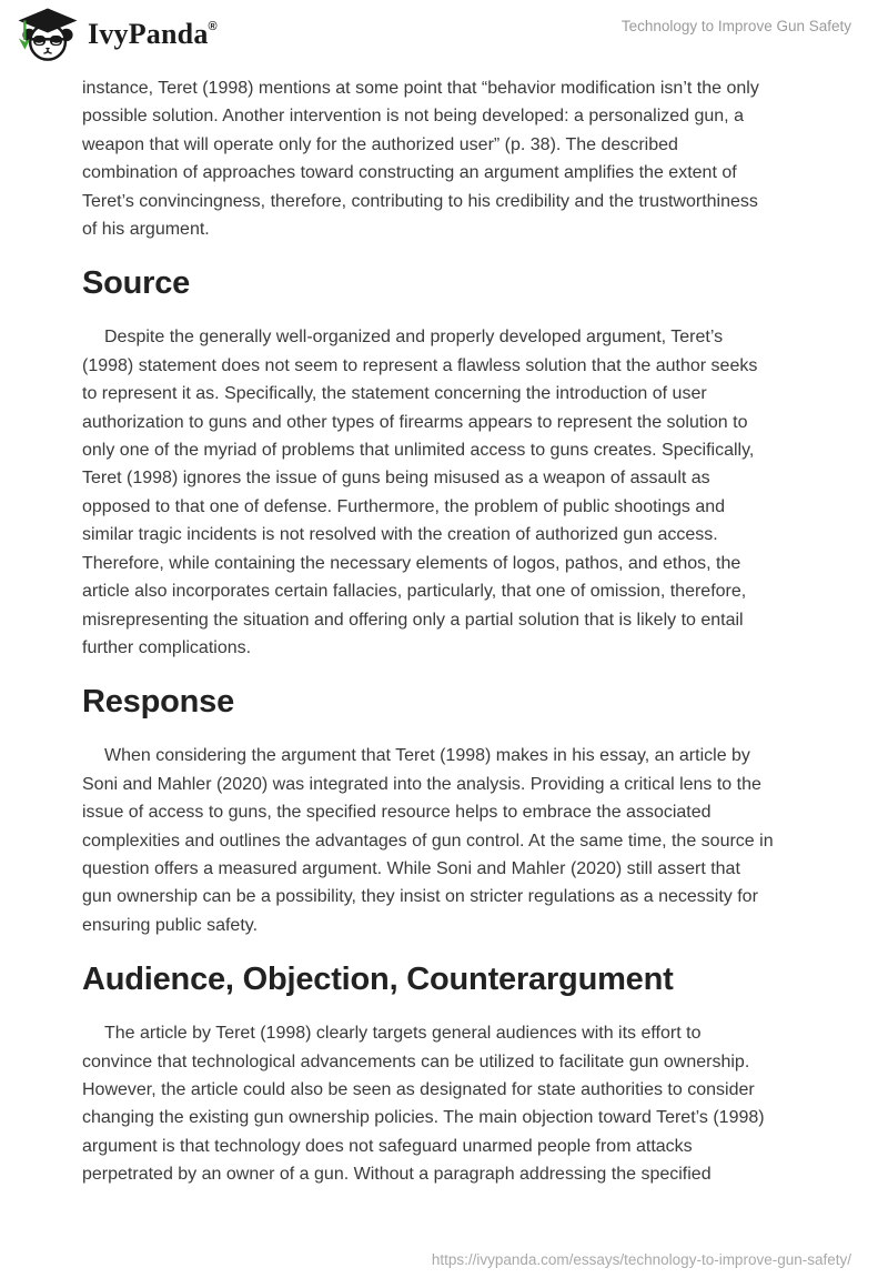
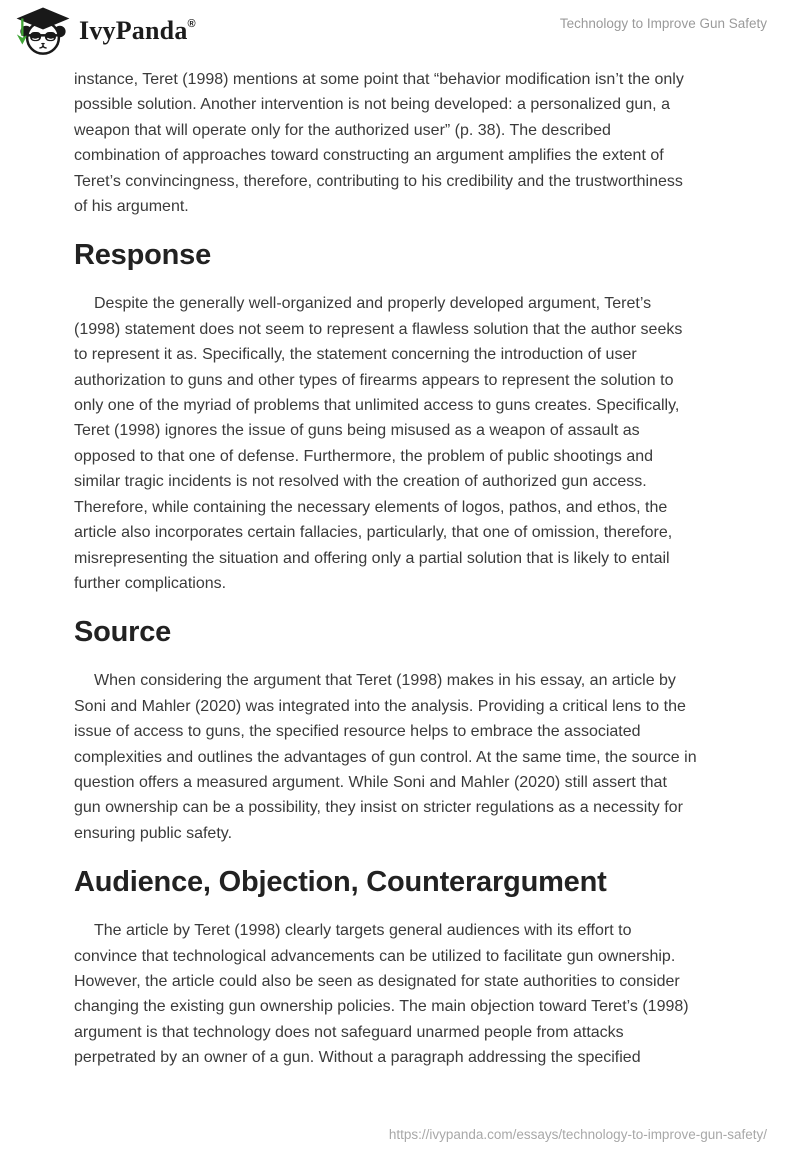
  IvyPanda®
  Technology to Improve Gun Safety
  instance, Teret (1998) mentions at some point that “behavior modification isn’t the only
  possible solution. Another intervention is not being developed: a personalized gun, a
  weapon that will operate only for the authorized user” (p. 38). The described
  combination of approaches toward constructing an argument amplifies the extent of
  Teret’s convincingness, therefore, contributing to his credibility and the trustworthiness
  of his argument.
- Source
+ Response
  Despite the generally well-organized and properly developed argument, Teret’s
  (1998) statement does not seem to represent a flawless solution that the author seeks
  to represent it as. Specifically, the statement concerning the introduction of user
  authorization to guns and other types of firearms appears to represent the solution to
  only one of the myriad of problems that unlimited access to guns creates. Specifically,
  Teret (1998) ignores the issue of guns being misused as a weapon of assault as
  opposed to that one of defense. Furthermore, the problem of public shootings and
  similar tragic incidents is not resolved with the creation of authorized gun access.
  Therefore, while containing the necessary elements of logos, pathos, and ethos, the
  article also incorporates certain fallacies, particularly, that one of omission, therefore,
  misrepresenting the situation and offering only a partial solution that is likely to entail
  further complications.
- Response
+ Source
  When considering the argument that Teret (1998) makes in his essay, an article by
  Soni and Mahler (2020) was integrated into the analysis. Providing a critical lens to the
  issue of access to guns, the specified resource helps to embrace the associated
  complexities and outlines the advantages of gun control. At the same time, the source in
  question offers a measured argument. While Soni and Mahler (2020) still assert that
  gun ownership can be a possibility, they insist on stricter regulations as a necessity for
  ensuring public safety.
  Audience, Objection, Counterargument
  The article by Teret (1998) clearly targets general audiences with its effort to
  convince that technological advancements can be utilized to facilitate gun ownership.
  However, the article could also be seen as designated for state authorities to consider
  changing the existing gun ownership policies. The main objection toward Teret’s (1998)
  argument is that technology does not safeguard unarmed people from attacks
  perpetrated by an owner of a gun. Without a paragraph addressing the specified
  https://ivypanda.com/essays/technology-to-improve-gun-safety/
